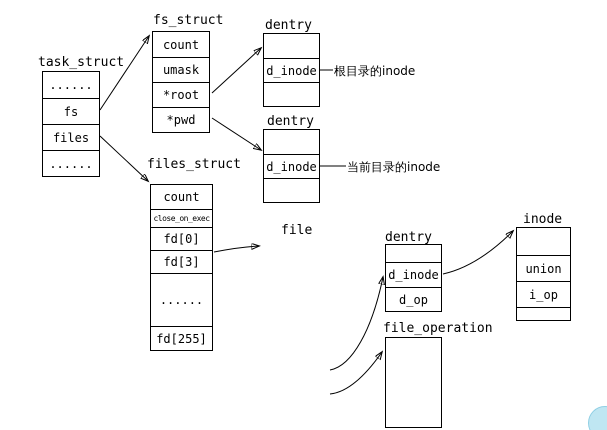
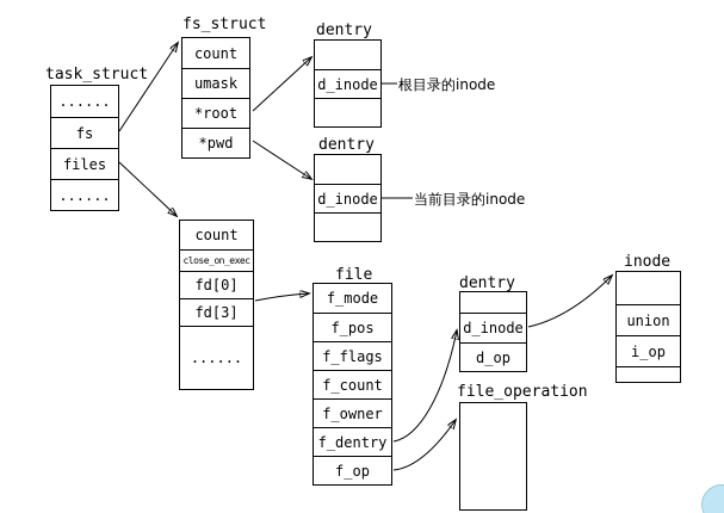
  task_struct
  ......
  fs
  files
  ......
  fs_struct
  count
  umask
  *root
  *pwd
  dentry
  d_inode
  根目录的inode
  dentry
  d_inode
  当前目录的inode
- files_struct
  count
  close_on_exec
  fd[0]
  fd[3]
  ......
- fd[255]
  file
+ f_mode
+ f_pos
+ f_flags
+ f_count
+ f_owner
+ f_dentry
+ f_op
  dentry
  d_inode
  d_op
  inode
  union
  i_op
  file_operation
